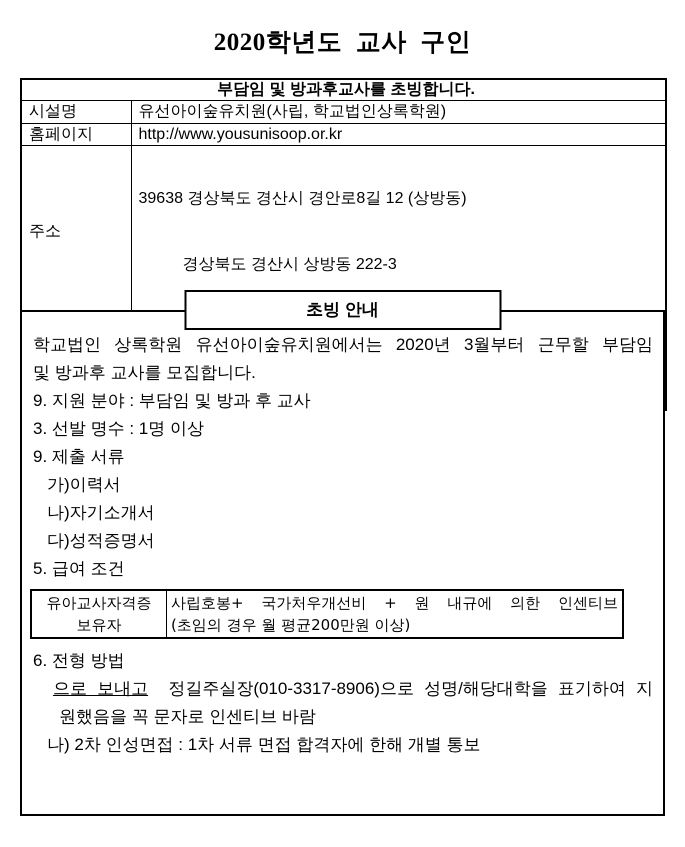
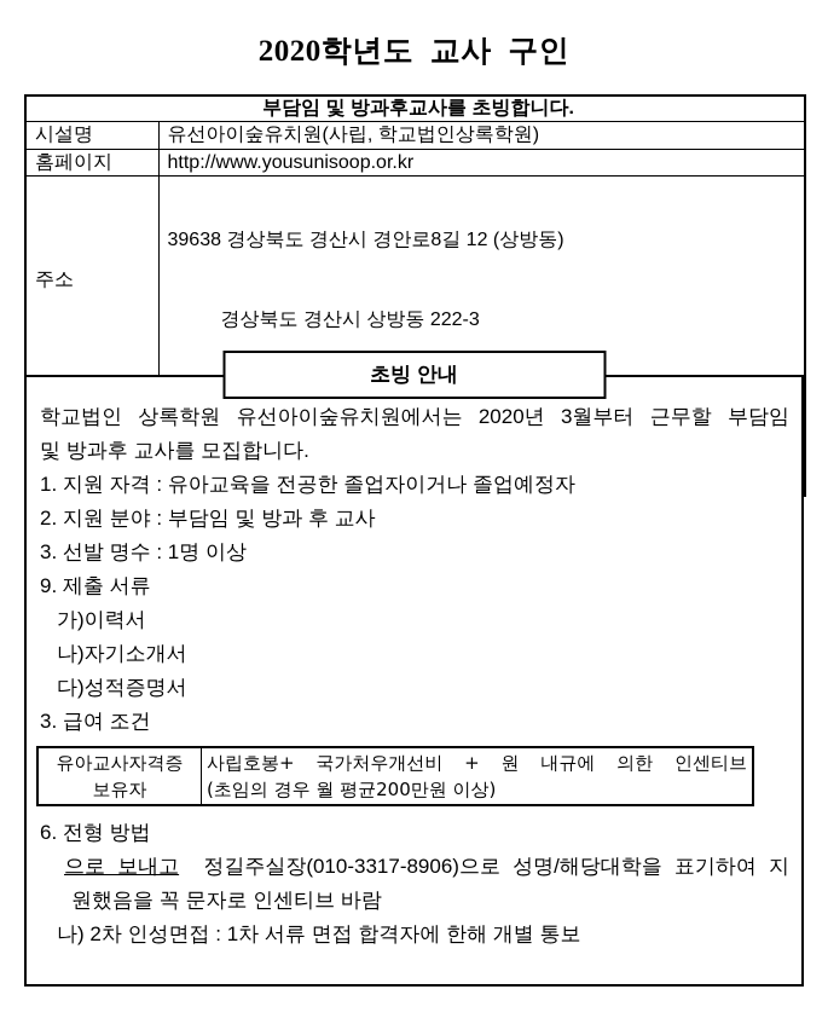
  2020학년도 교사 구인
  부담임 및 방과후교사를 초빙합니다.
  시설명	유선아이숲유치원(사립, 학교법인상록학원)
  홈페이지	http://www.yousunisoop.or.kr
  주소	39638 경상북도 경산시 경안로8길 12 (상방동) 경상북도 경산시 상방동 222-3
  초빙 안내
  학교법인 상록학원 유선아이숲유치원에서는 2020년 3월부터 근무할 부담임
  및 방과후 교사를 모집합니다.
+ 1. 지원 자격 : 유아교육을 전공한 졸업자이거나 졸업예정자
- 9. 지원 분야 : 부담임 및 방과 후 교사
+ 2. 지원 분야 : 부담임 및 방과 후 교사
  3. 선발 명수 : 1명 이상
  9. 제출 서류
  가)이력서
  나)자기소개서
  다)성적증명서
- 5. 급여 조건
+ 3. 급여 조건
  유아교사자격증 보유자	사립호봉+ 국가처우개선비 + 원 내규에 의한 인센티브 (초임의 경우 월 평균200만원 이상)
  6. 전형 방법
  으로 보내고 정길주실장(010-3317-8906)으로 성명/해당대학을 표기하여 지
  원했음을 꼭 문자로 인센티브 바람
  나) 2차 인성면접 : 1차 서류 면접 합격자에 한해 개별 통보
